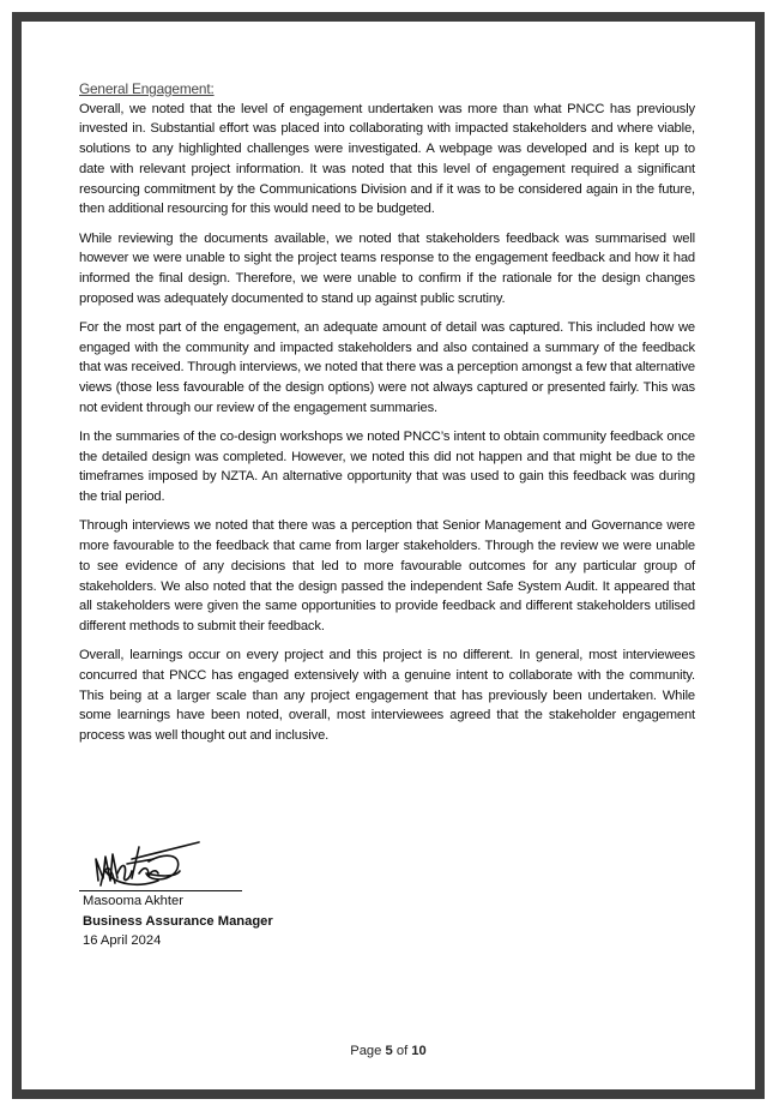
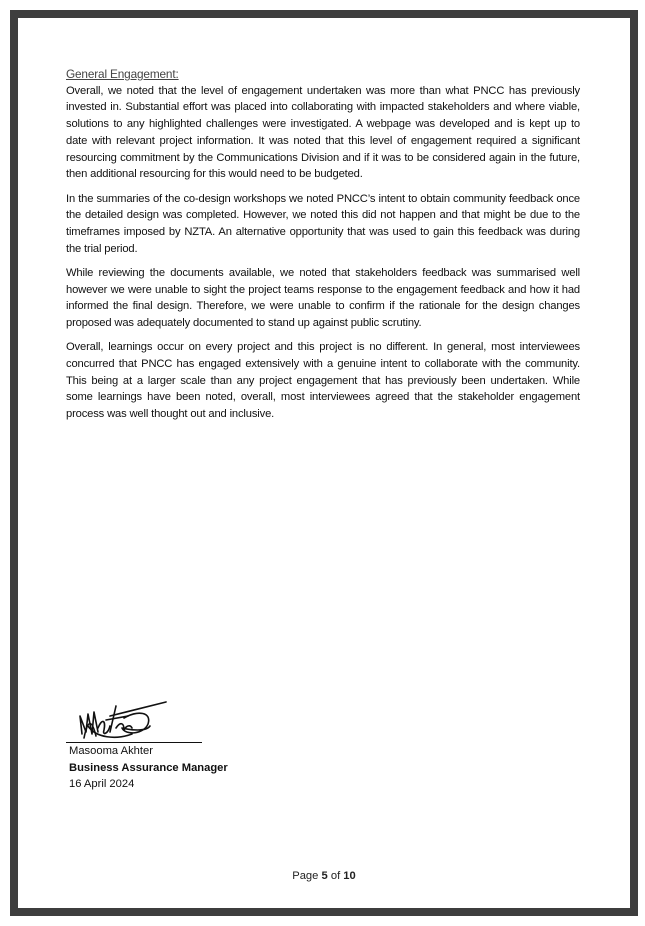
  General Engagement:
  Overall, we noted that the level of engagement undertaken was more than what PNCC has previously invested in. Substantial effort was placed into collaborating with impacted stakeholders and where viable, solutions to any highlighted challenges were investigated. A webpage was developed and is kept up to date with relevant project information. It was noted that this level of engagement required a significant resourcing commitment by the Communications Division and if it was to be considered again in the future, then additional resourcing for this would need to be budgeted.
- While reviewing the documents available, we noted that stakeholders feedback was summarised well however we were unable to sight the project teams response to the engagement feedback and how it had informed the final design. Therefore, we were unable to confirm if the rationale for the design changes proposed was adequately documented to stand up against public scrutiny.
+ In the summaries of the co-design workshops we noted PNCC’s intent to obtain community feedback once the detailed design was completed. However, we noted this did not happen and that might be due to the timeframes imposed by NZTA. An alternative opportunity that was used to gain this feedback was during the trial period.
- For the most part of the engagement, an adequate amount of detail was captured. This included how we engaged with the community and impacted stakeholders and also contained a summary of the feedback that was received. Through interviews, we noted that there was a perception amongst a few that alternative views (those less favourable of the design options) were not always captured or presented fairly. This was not evident through our review of the engagement summaries.
- In the summaries of the co-design workshops we noted PNCC’s intent to obtain community feedback once the detailed design was completed. However, we noted this did not happen and that might be due to the timeframes imposed by NZTA. An alternative opportunity that was used to gain this feedback was during the trial period.
+ While reviewing the documents available, we noted that stakeholders feedback was summarised well however we were unable to sight the project teams response to the engagement feedback and how it had informed the final design. Therefore, we were unable to confirm if the rationale for the design changes proposed was adequately documented to stand up against public scrutiny.
- Through interviews we noted that there was a perception that Senior Management and Governance were more favourable to the feedback that came from larger stakeholders. Through the review we were unable to see evidence of any decisions that led to more favourable outcomes for any particular group of stakeholders. We also noted that the design passed the independent Safe System Audit. It appeared that all stakeholders were given the same opportunities to provide feedback and different stakeholders utilised different methods to submit their feedback.
  Overall, learnings occur on every project and this project is no different. In general, most interviewees concurred that PNCC has engaged extensively with a genuine intent to collaborate with the community. This being at a larger scale than any project engagement that has previously been undertaken. While some learnings have been noted, overall, most interviewees agreed that the stakeholder engagement process was well thought out and inclusive.
  Masooma Akhter
  Business Assurance Manager
  16 April 2024
  Page 5 of 10
